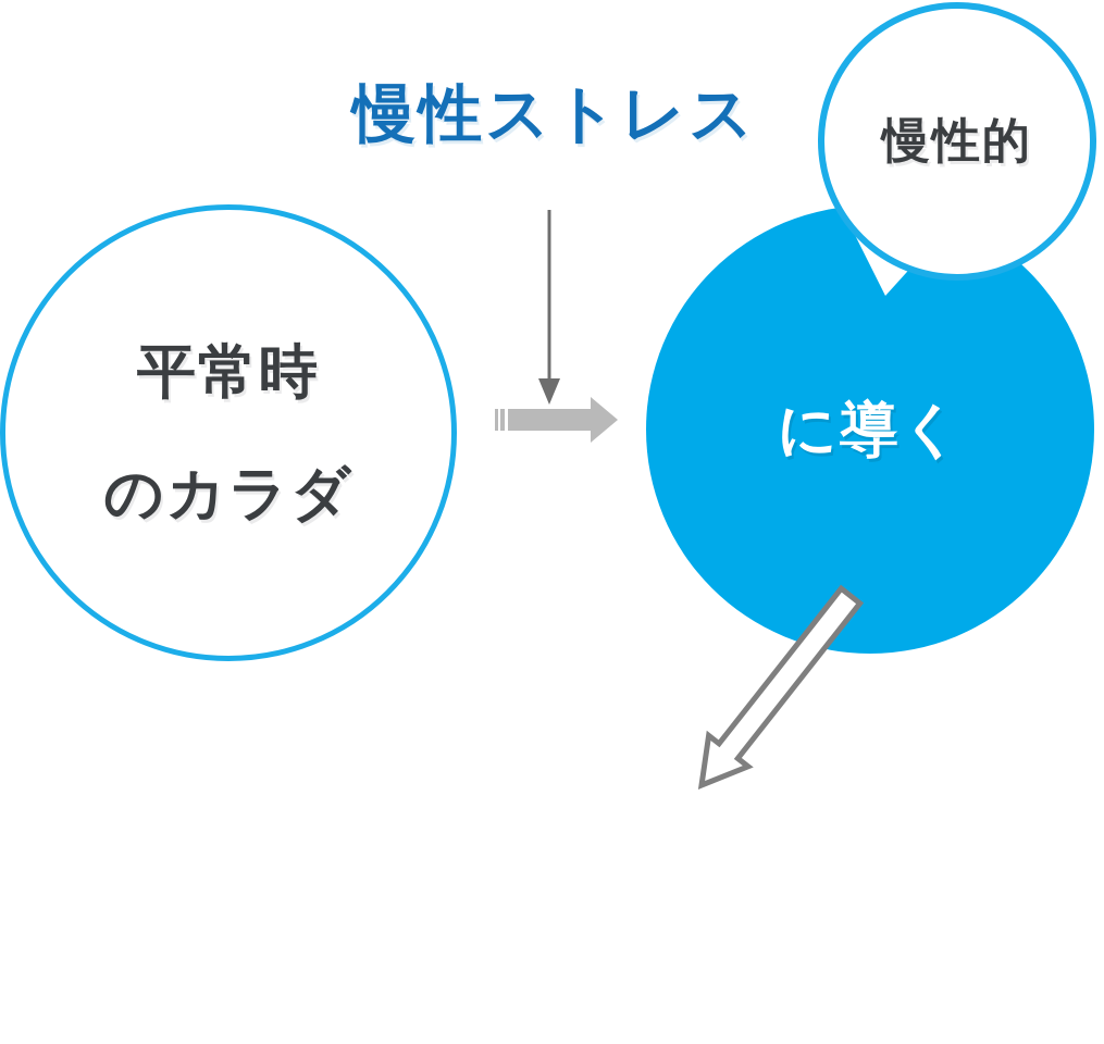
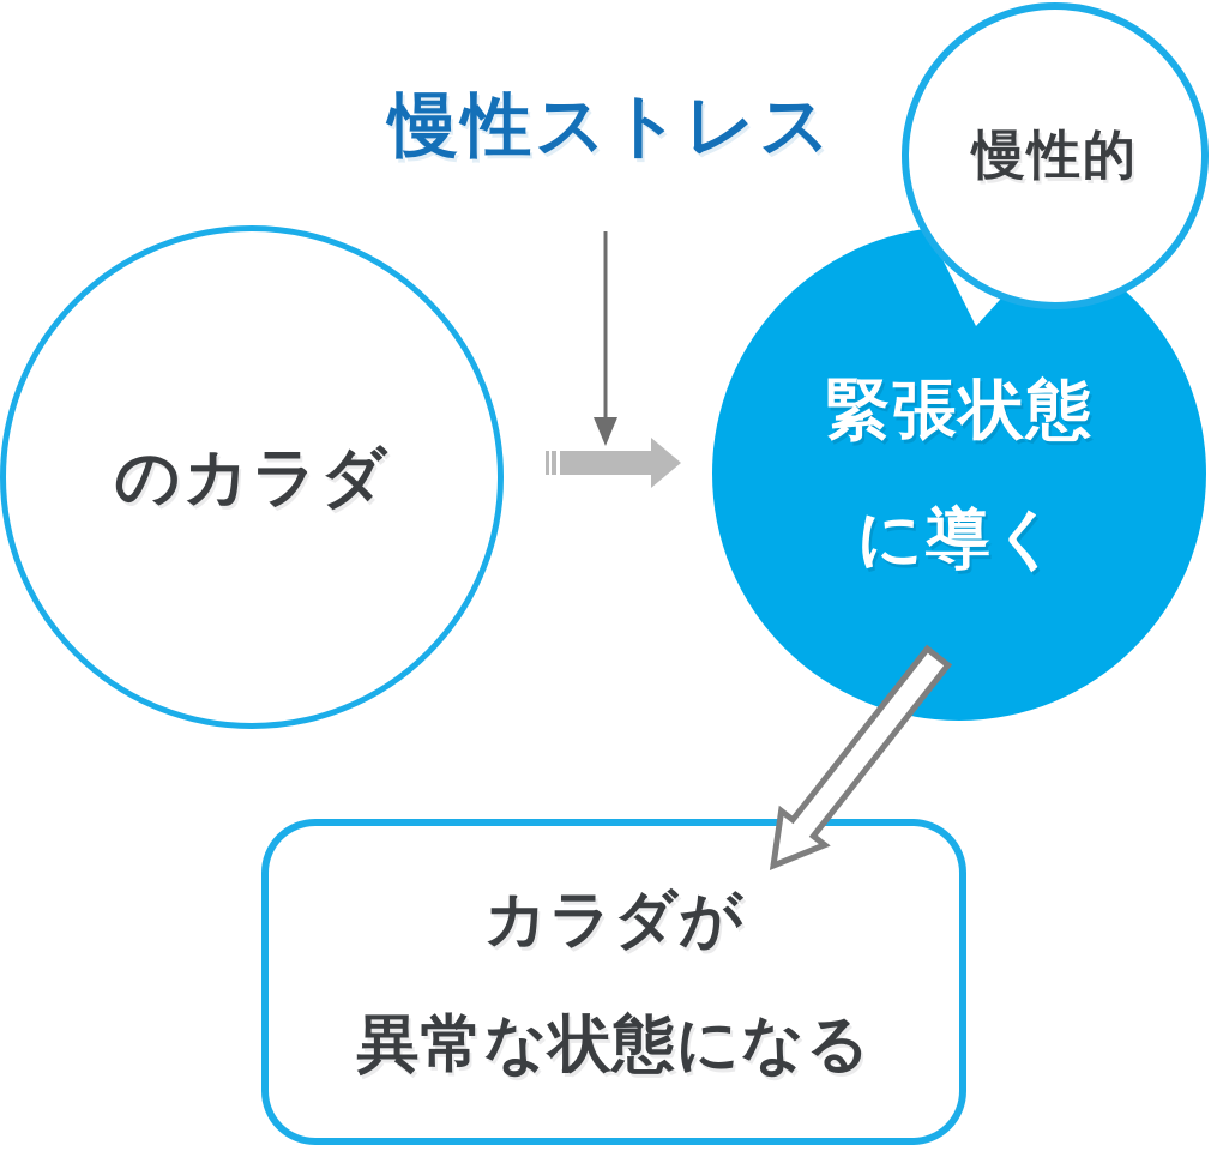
  慢性ストレス
- 平常時
  のカラダ
+ 緊張状態
  に導く
+ カラダが
+ 異常な状態になる
  慢性的
